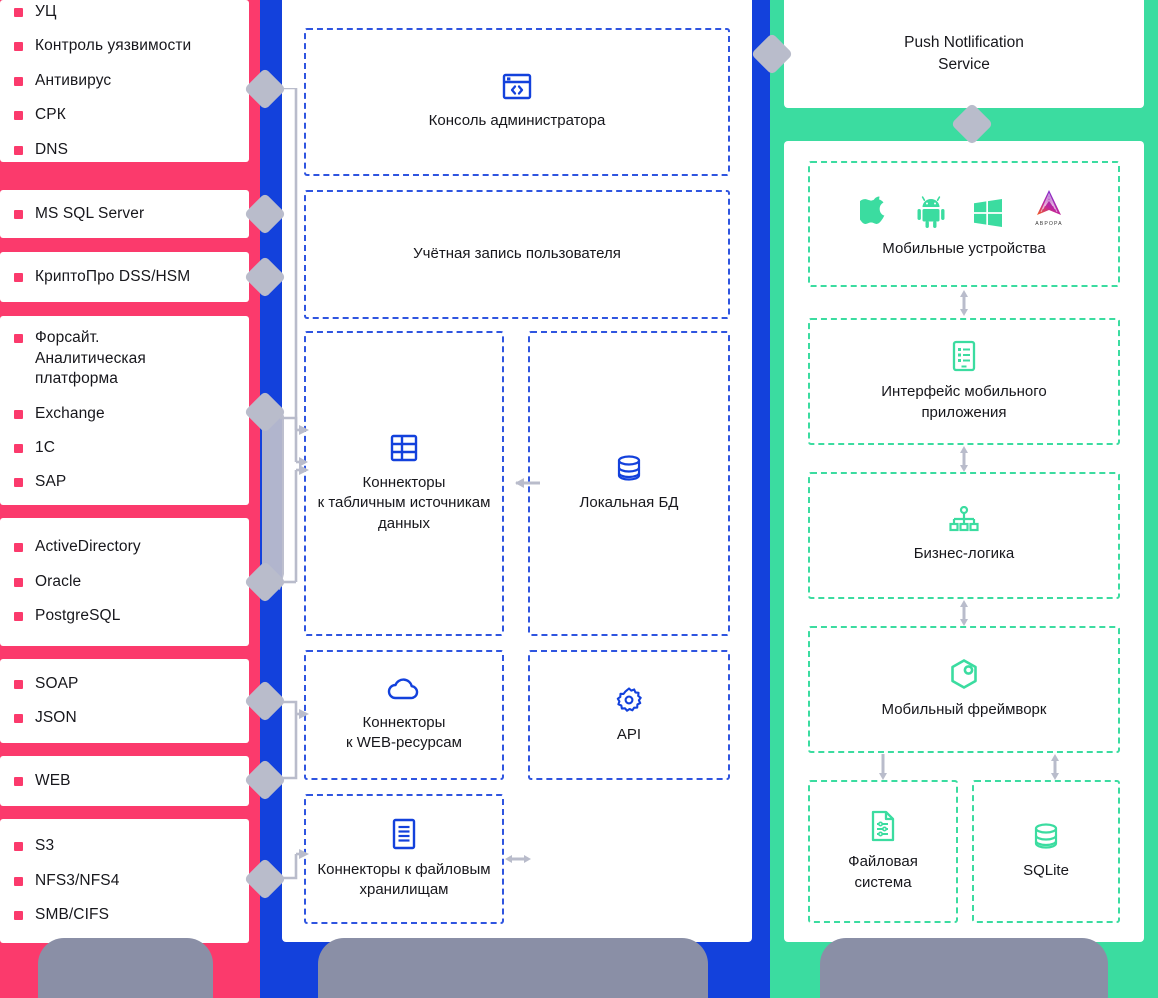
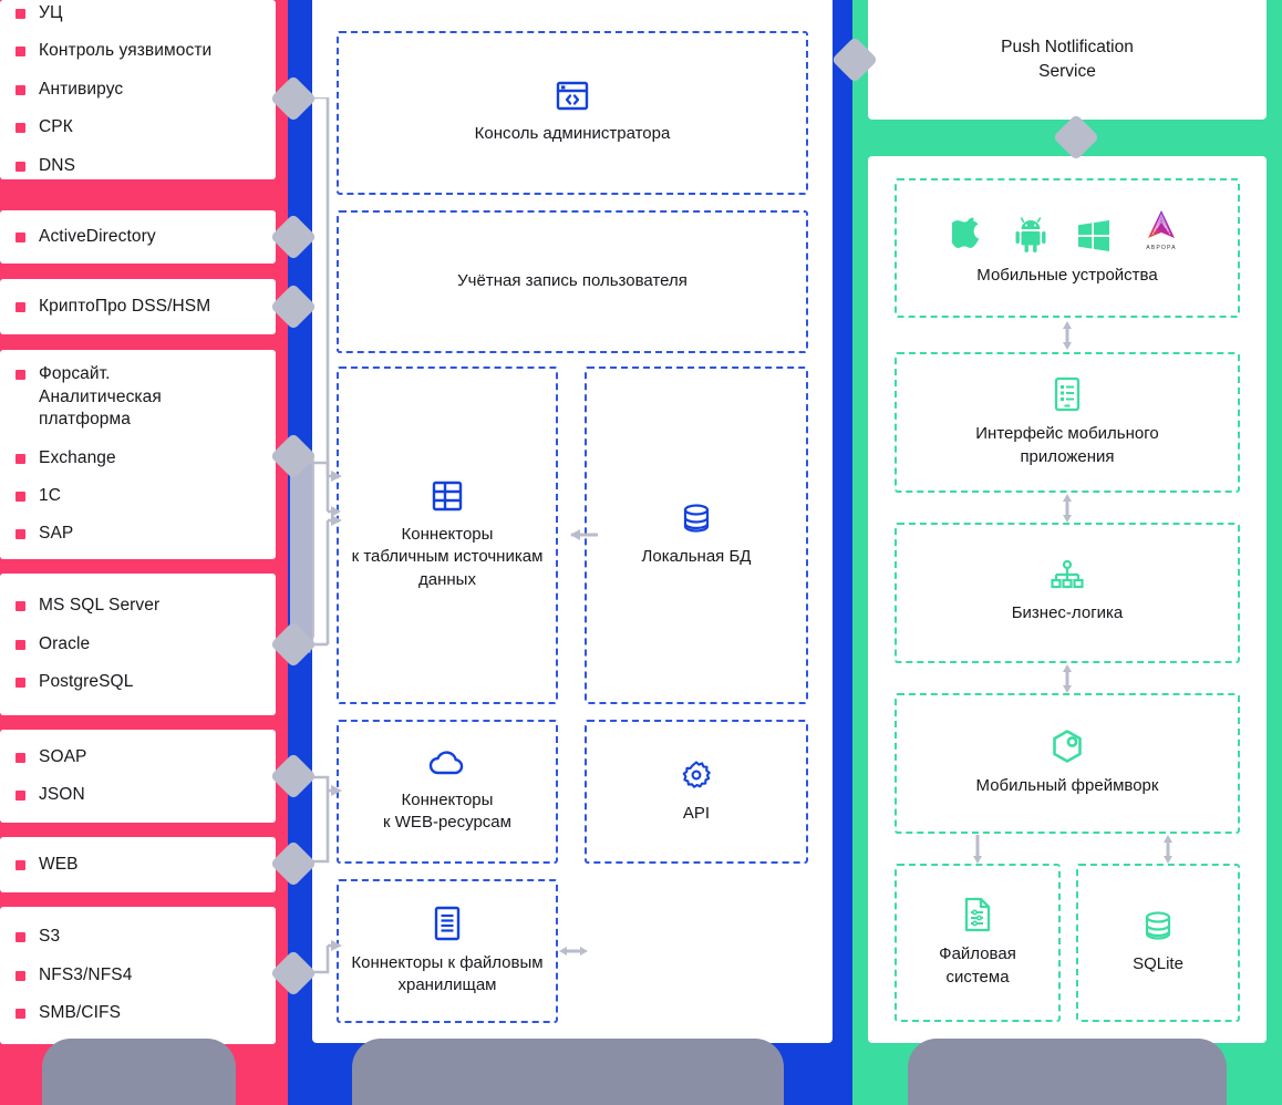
  УЦ
  Контроль уязвимости
  Антивирус
  СРК
  DNS
- MS SQL Server
+ ActiveDirectory
  КриптоПро DSS/HSM
  Форсайт.
  Аналитическая
  платформа
  Exchange
  1C
  SAP
- ActiveDirectory
+ MS SQL Server
  Oracle
  PostgreSQL
  SOAP
  JSON
  WEB
  S3
  NFS3/NFS4
  SMB/CIFS
  Консоль администратора
  Учётная запись пользователя
  Коннекторы
  к табличным источникам
  данных
  Локальная БД
  Коннекторы
  к WEB-ресурсам
  API
  Коннекторы к файловым
  хранилищам
  Push Notlification
  Service
  Мобильные устройства
  Интерфейс мобильного
  приложения
  Бизнес-логика
  Мобильный фреймворк
  Файловая
  система
  SQLite
